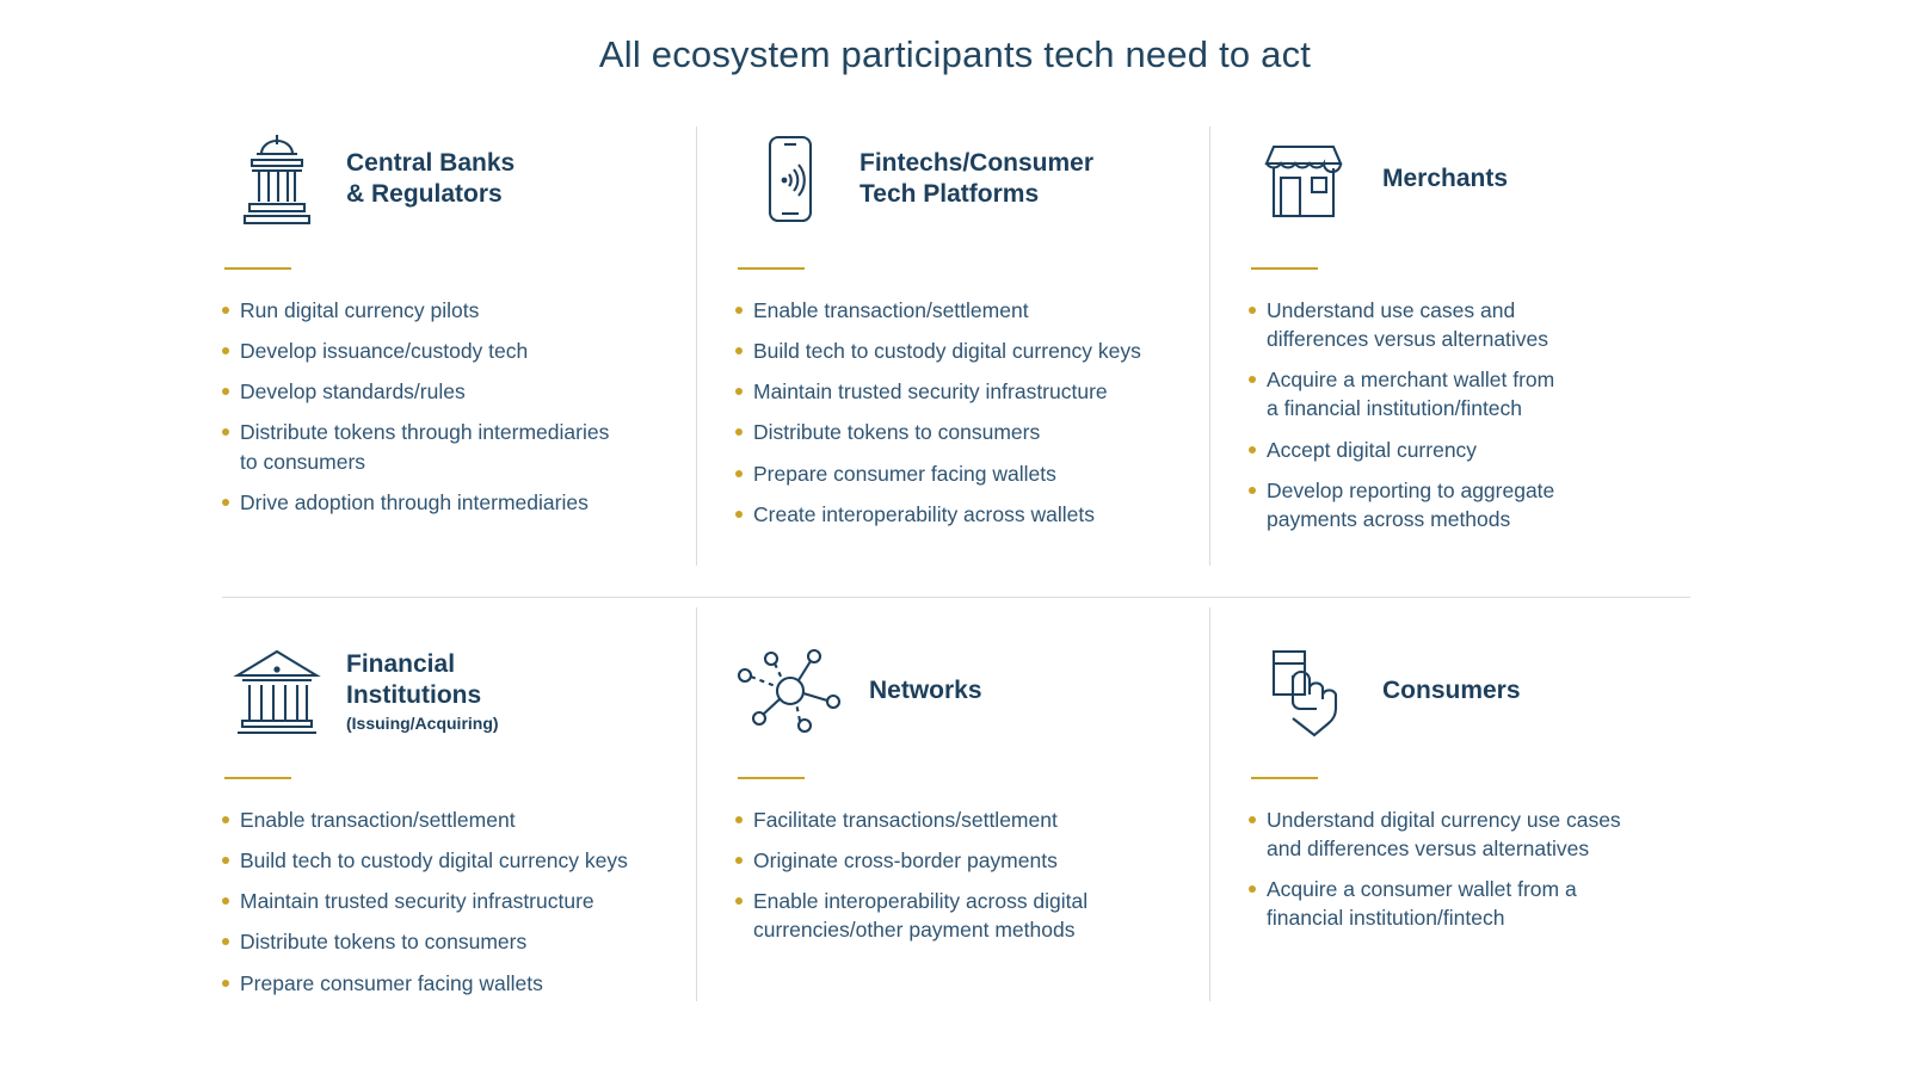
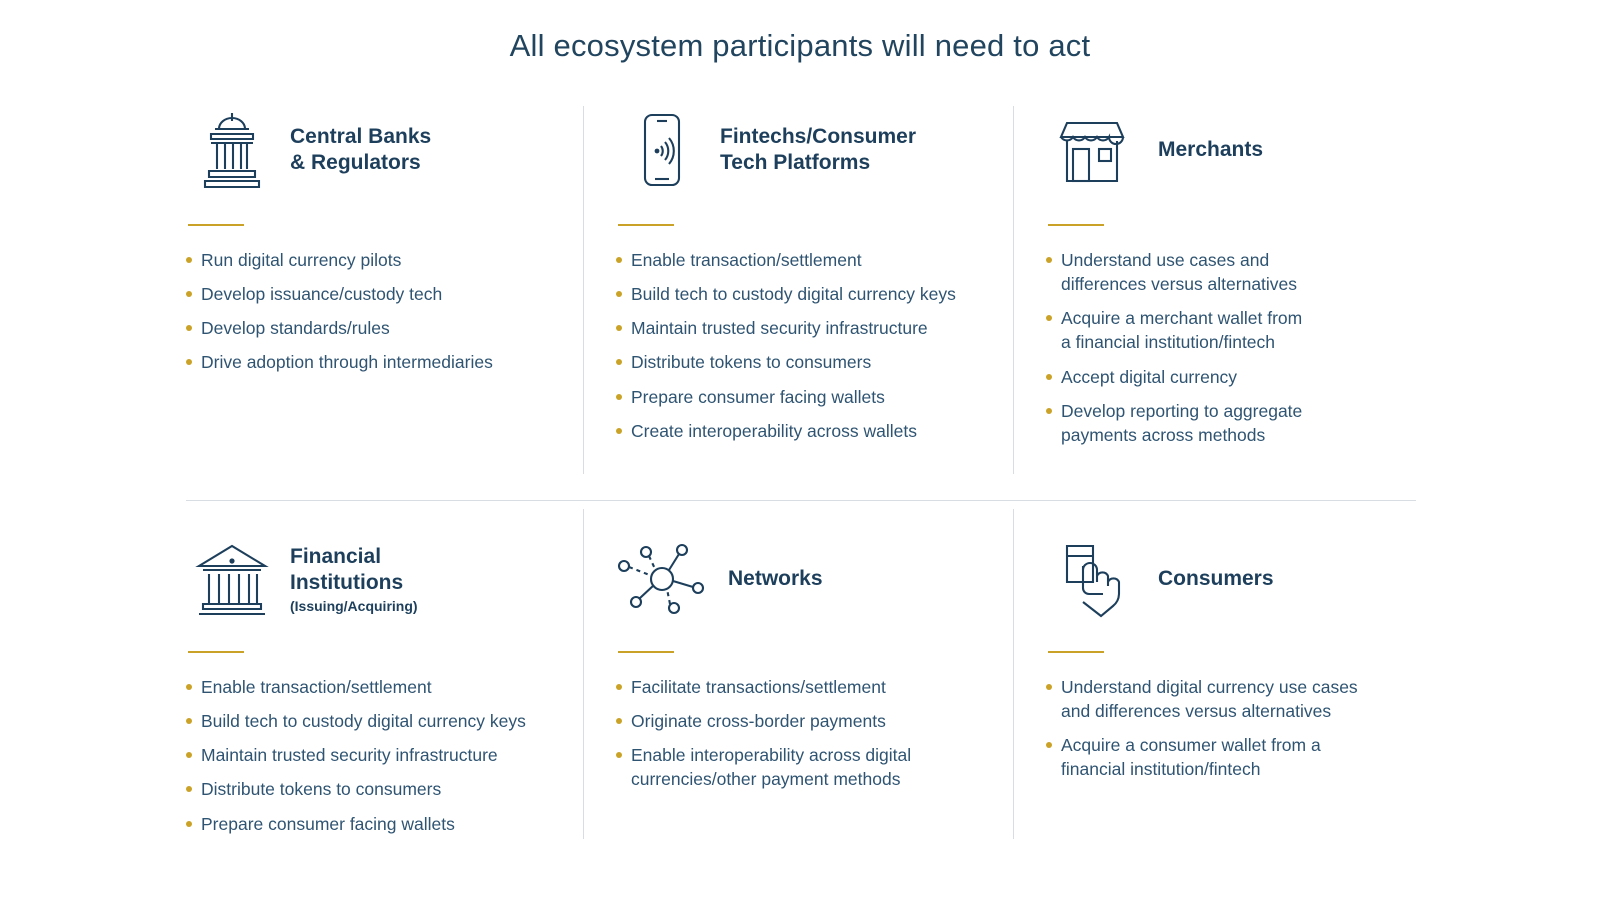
- All ecosystem participants tech need to act
+ All ecosystem participants will need to act
  Central Banks
  & Regulators
  Run digital currency pilots
  Develop issuance/custody tech
  Develop standards/rules
- Distribute tokens through intermediaries
- to consumers
  Drive adoption through intermediaries
  Fintechs/Consumer
  Tech Platforms
  Enable transaction/settlement
  Build tech to custody digital currency keys
  Maintain trusted security infrastructure
  Distribute tokens to consumers
  Prepare consumer facing wallets
  Create interoperability across wallets
  Merchants
  Understand use cases and
  differences versus alternatives
  Acquire a merchant wallet from
  a financial institution/fintech
  Accept digital currency
  Develop reporting to aggregate
  payments across methods
  Financial
  Institutions
  (Issuing/Acquiring)
  Enable transaction/settlement
  Build tech to custody digital currency keys
  Maintain trusted security infrastructure
  Distribute tokens to consumers
  Prepare consumer facing wallets
  Networks
  Facilitate transactions/settlement
  Originate cross-border payments
  Enable interoperability across digital
  currencies/other payment methods
  Consumers
  Understand digital currency use cases
  and differences versus alternatives
  Acquire a consumer wallet from a
  financial institution/fintech
